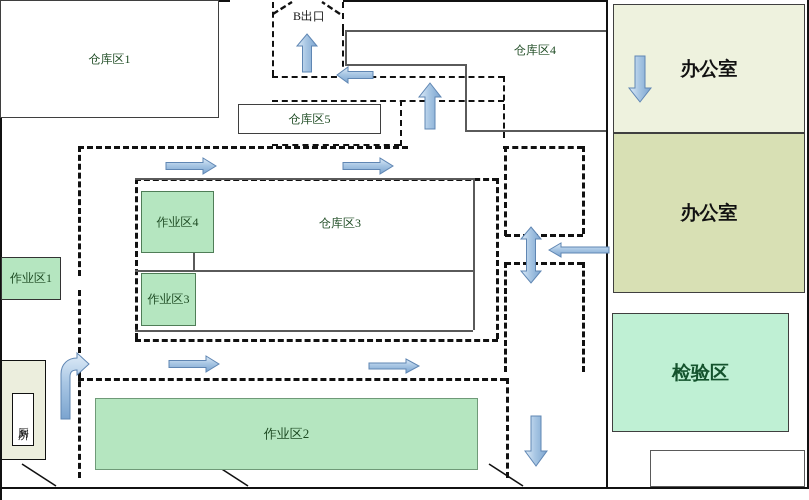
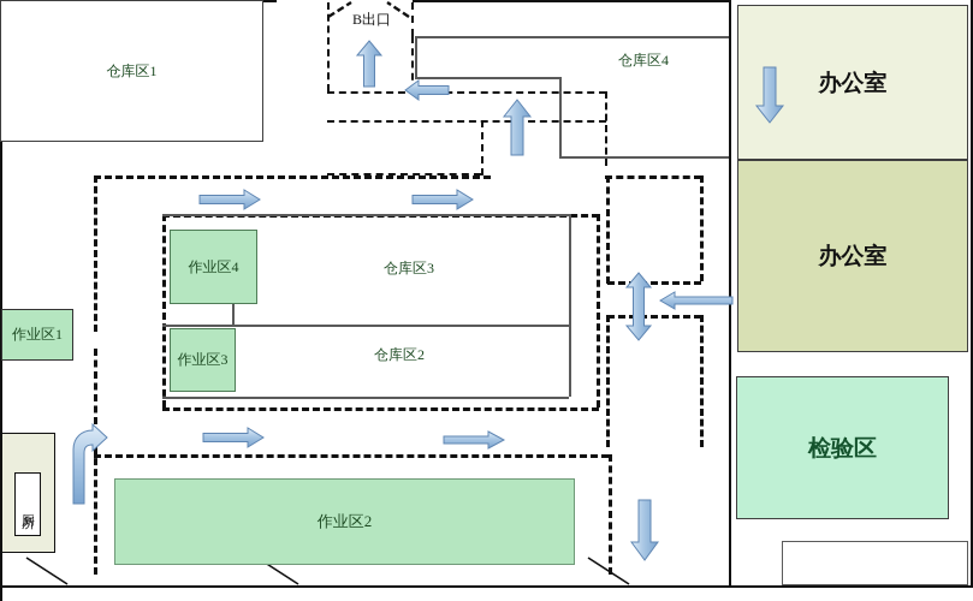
  仓库区1
- 仓库区5
  仓库区4
  B出口
  仓库区3
+ 仓库区2
  作业区4
  作业区3
  作业区1
  作业区2
  办公室
  办公室
  检验区
